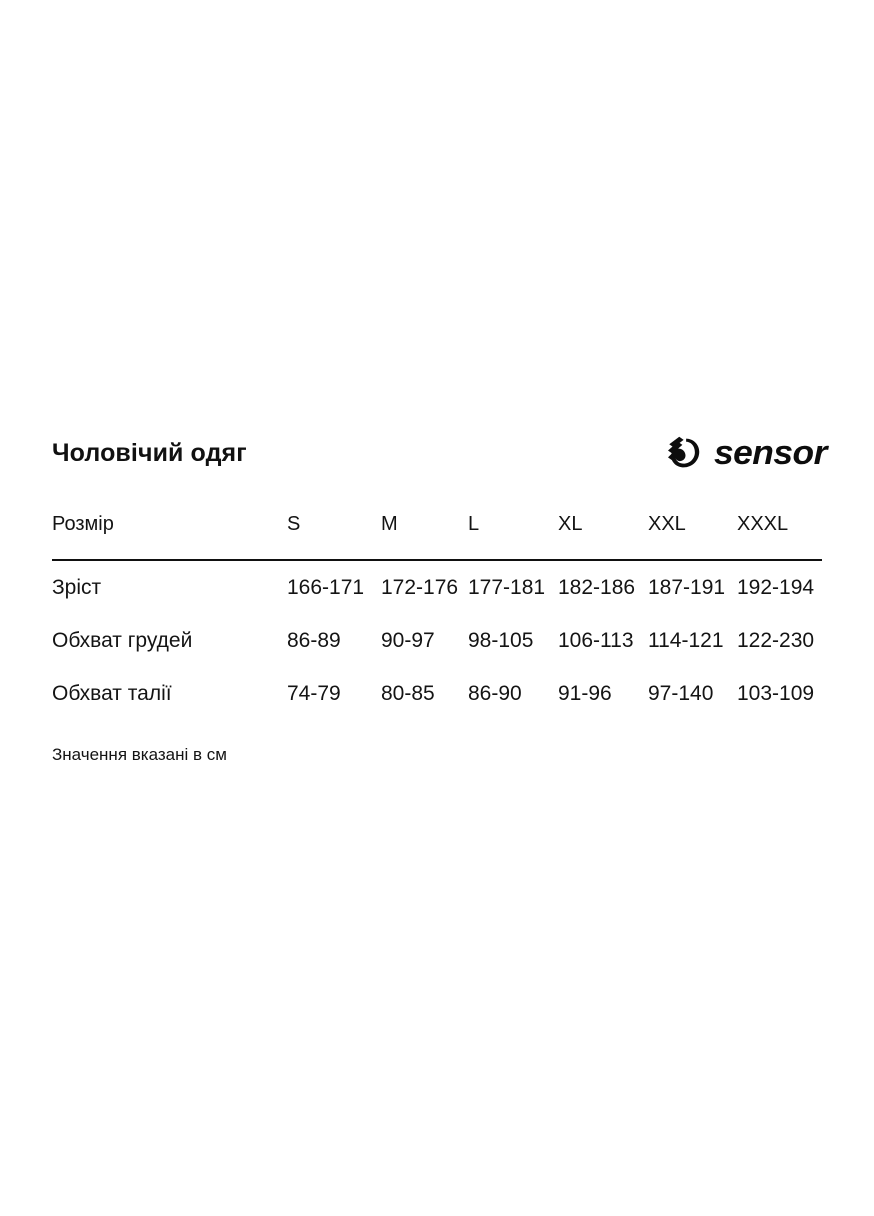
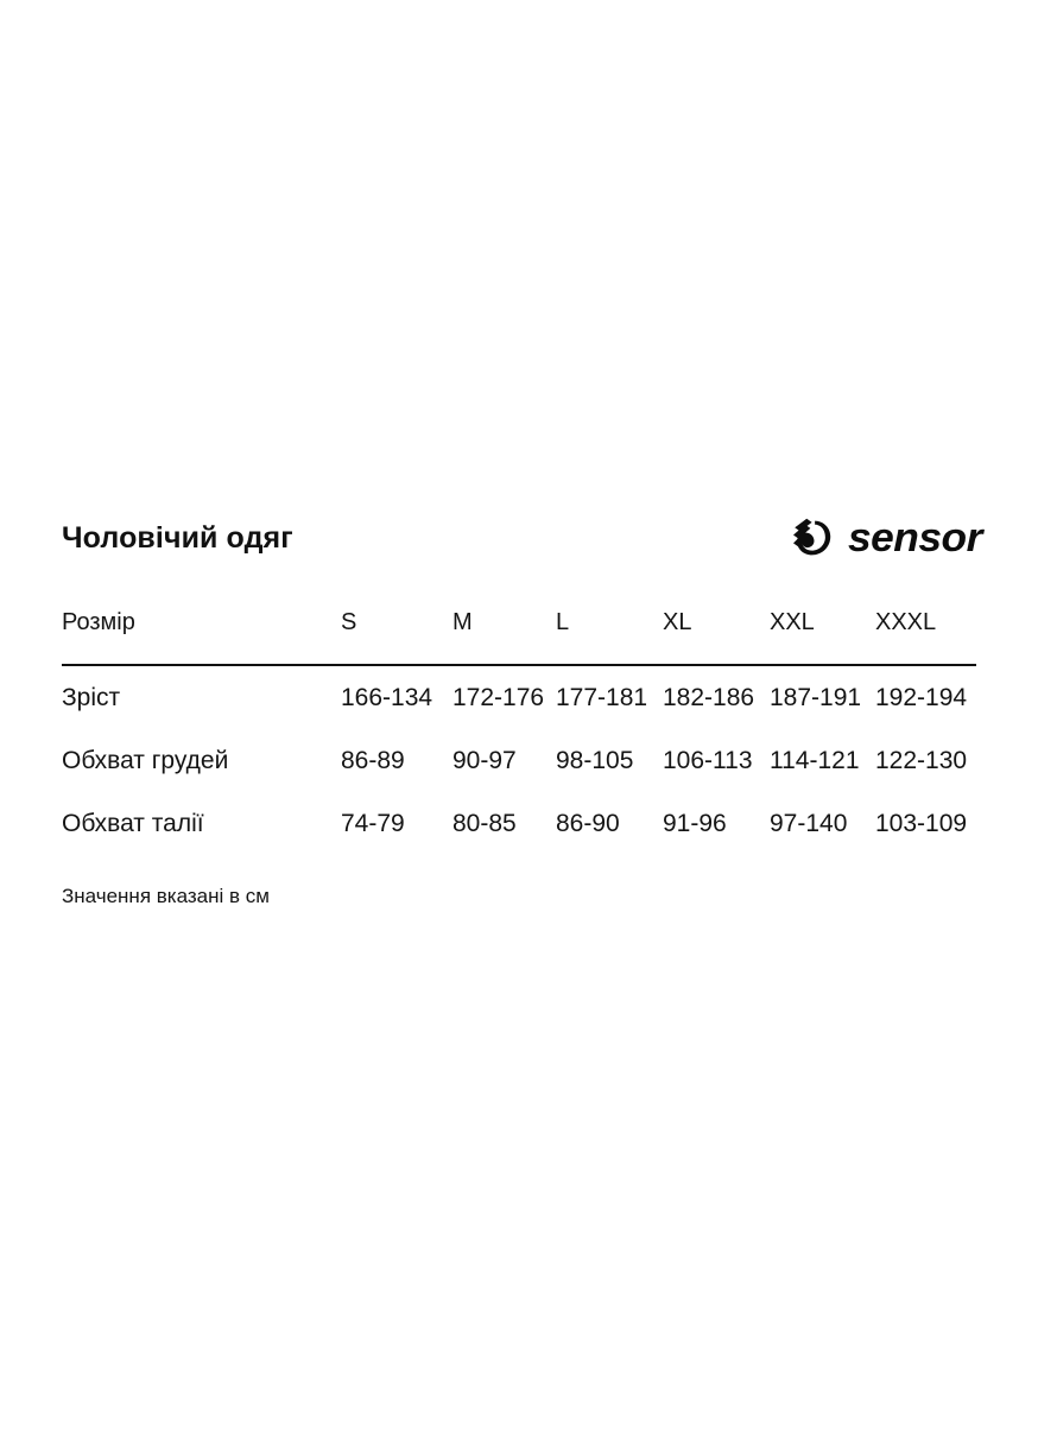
  Чоловічий одяг
  sensor
  Розмір	S	M	L	XL	XXL	XXXL
- Зріст	166-171	172-176	177-181	182-186	187-191	192-194
+ Зріст	166-134	172-176	177-181	182-186	187-191	192-194
- Обхват грудей	86-89	90-97	98-105	106-113	114-121	122-230
+ Обхват грудей	86-89	90-97	98-105	106-113	114-121	122-130
  Обхват талії	74-79	80-85	86-90	91-96	97-140	103-109
  Значення вказані в см
